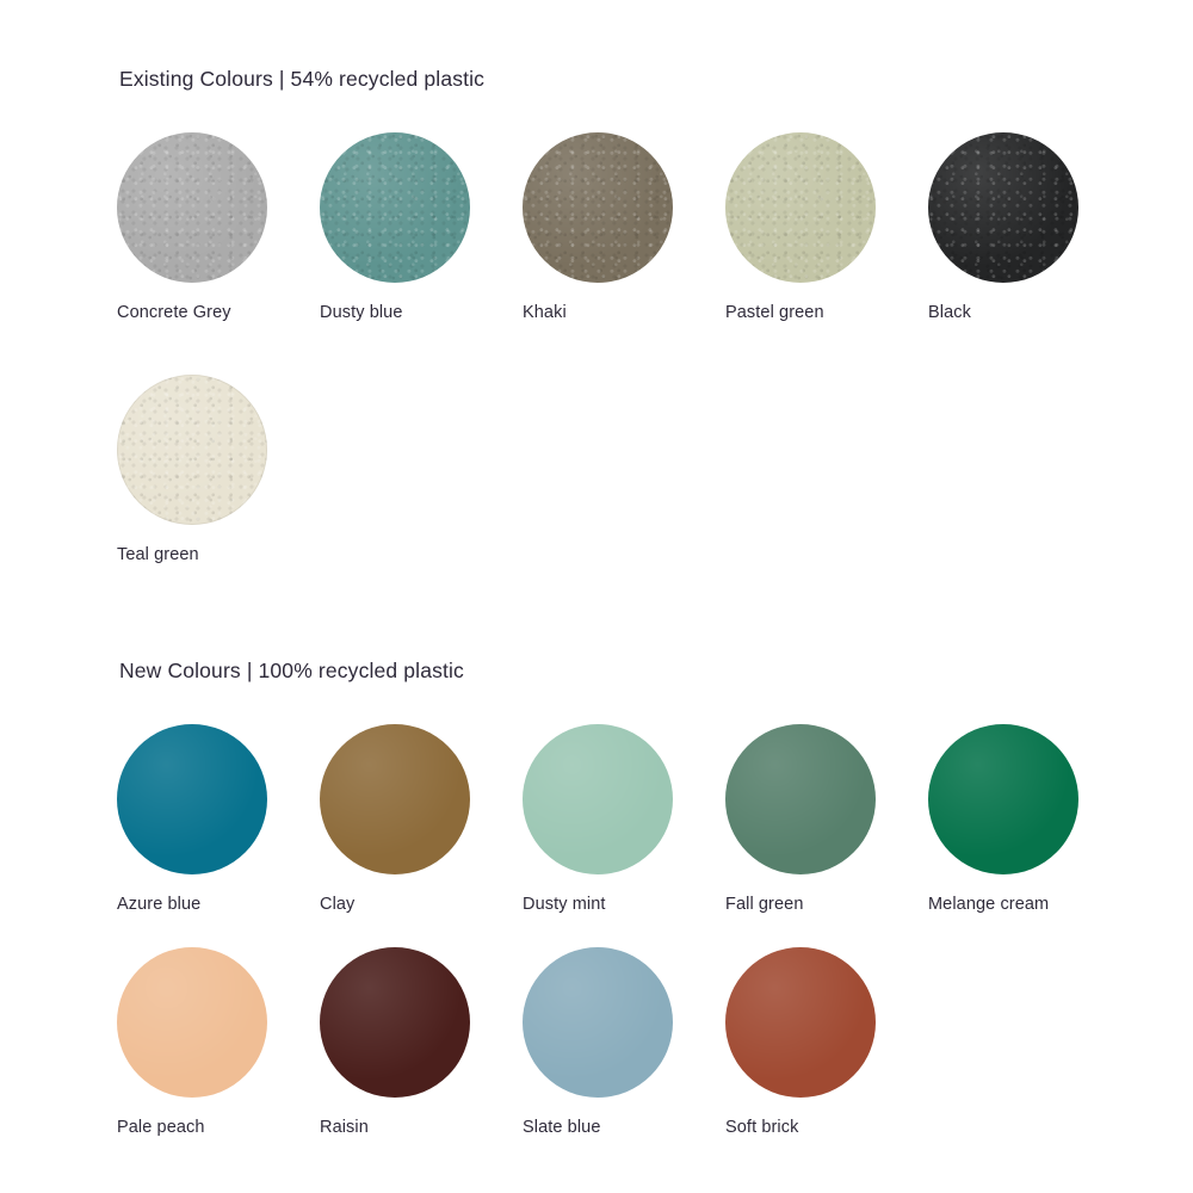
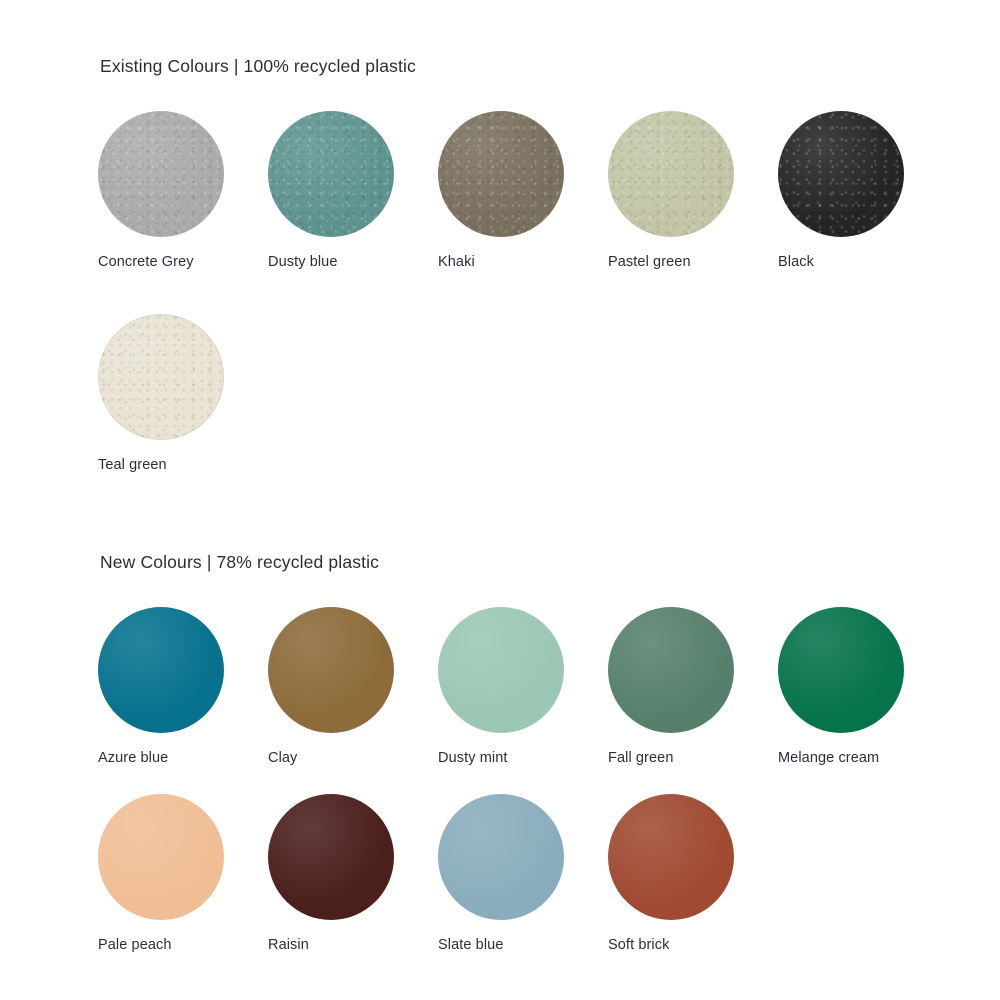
- Existing Colours | 54% recycled plastic
+ Existing Colours | 100% recycled plastic
  Concrete Grey
  Dusty blue
  Khaki
  Pastel green
  Black
  Teal green
- New Colours | 100% recycled plastic
+ New Colours | 78% recycled plastic
  Azure blue
  Clay
  Dusty mint
  Fall green
  Melange cream
  Pale peach
  Raisin
  Slate blue
  Soft brick
